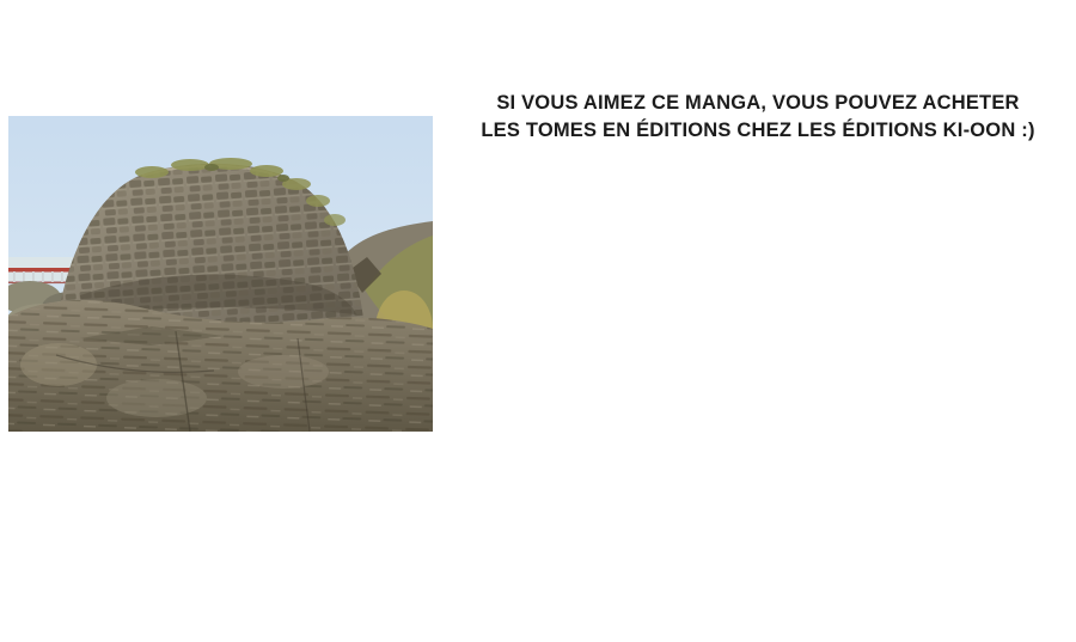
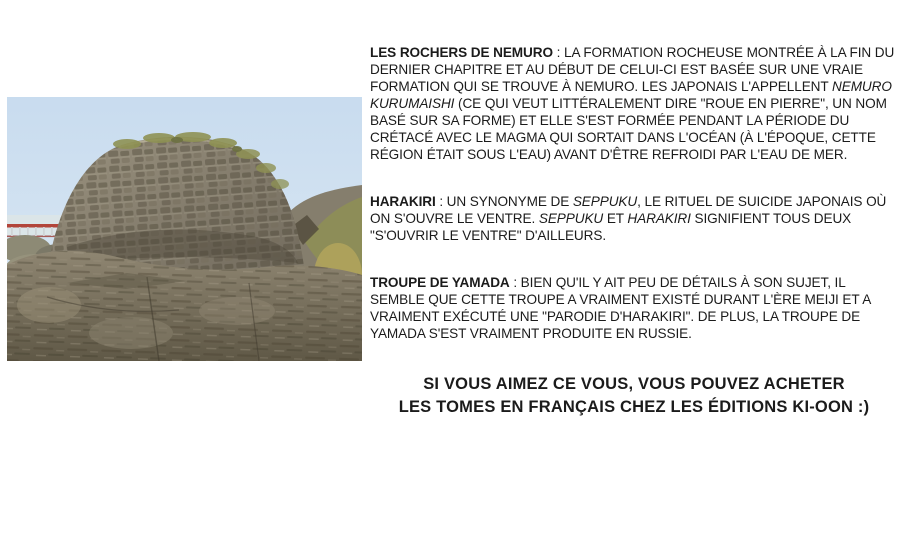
+ LES ROCHERS DE NEMURO : LA FORMATION ROCHEUSE MONTRÉE À LA FIN DU DERNIER CHAPITRE ET AU DÉBUT DE CELUI-CI EST BASÉE SUR UNE VRAIE FORMATION QUI SE TROUVE À NEMURO. LES JAPONAIS L'APPELLENT NEMURO KURUMAISHI (CE QUI VEUT LITTÉRALEMENT DIRE "ROUE EN PIERRE", UN NOM BASÉ SUR SA FORME) ET ELLE S'EST FORMÉE PENDANT LA PÉRIODE DU CRÉTACÉ AVEC LE MAGMA QUI SORTAIT DANS L'OCÉAN (À L'ÉPOQUE, CETTE RÉGION ÉTAIT SOUS L'EAU) AVANT D'ÊTRE REFROIDI PAR L'EAU DE MER.
+ HARAKIRI : UN SYNONYME DE SEPPUKU, LE RITUEL DE SUICIDE JAPONAIS OÙ ON S'OUVRE LE VENTRE. SEPPUKU ET HARAKIRI SIGNIFIENT TOUS DEUX "S'OUVRIR LE VENTRE" D'AILLEURS.
+ TROUPE DE YAMADA : BIEN QU'IL Y AIT PEU DE DÉTAILS À SON SUJET, IL SEMBLE QUE CETTE TROUPE A VRAIMENT EXISTÉ DURANT L'ÈRE MEIJI ET A VRAIMENT EXÉCUTÉ UNE "PARODIE D'HARAKIRI". DE PLUS, LA TROUPE DE YAMADA S'EST VRAIMENT PRODUITE EN RUSSIE.
- SI VOUS AIMEZ CE MANGA, VOUS POUVEZ ACHETER
+ SI VOUS AIMEZ CE VOUS, VOUS POUVEZ ACHETER
- LES TOMES EN ÉDITIONS CHEZ LES ÉDITIONS KI-OON :)
+ LES TOMES EN FRANÇAIS CHEZ LES ÉDITIONS KI-OON :)
